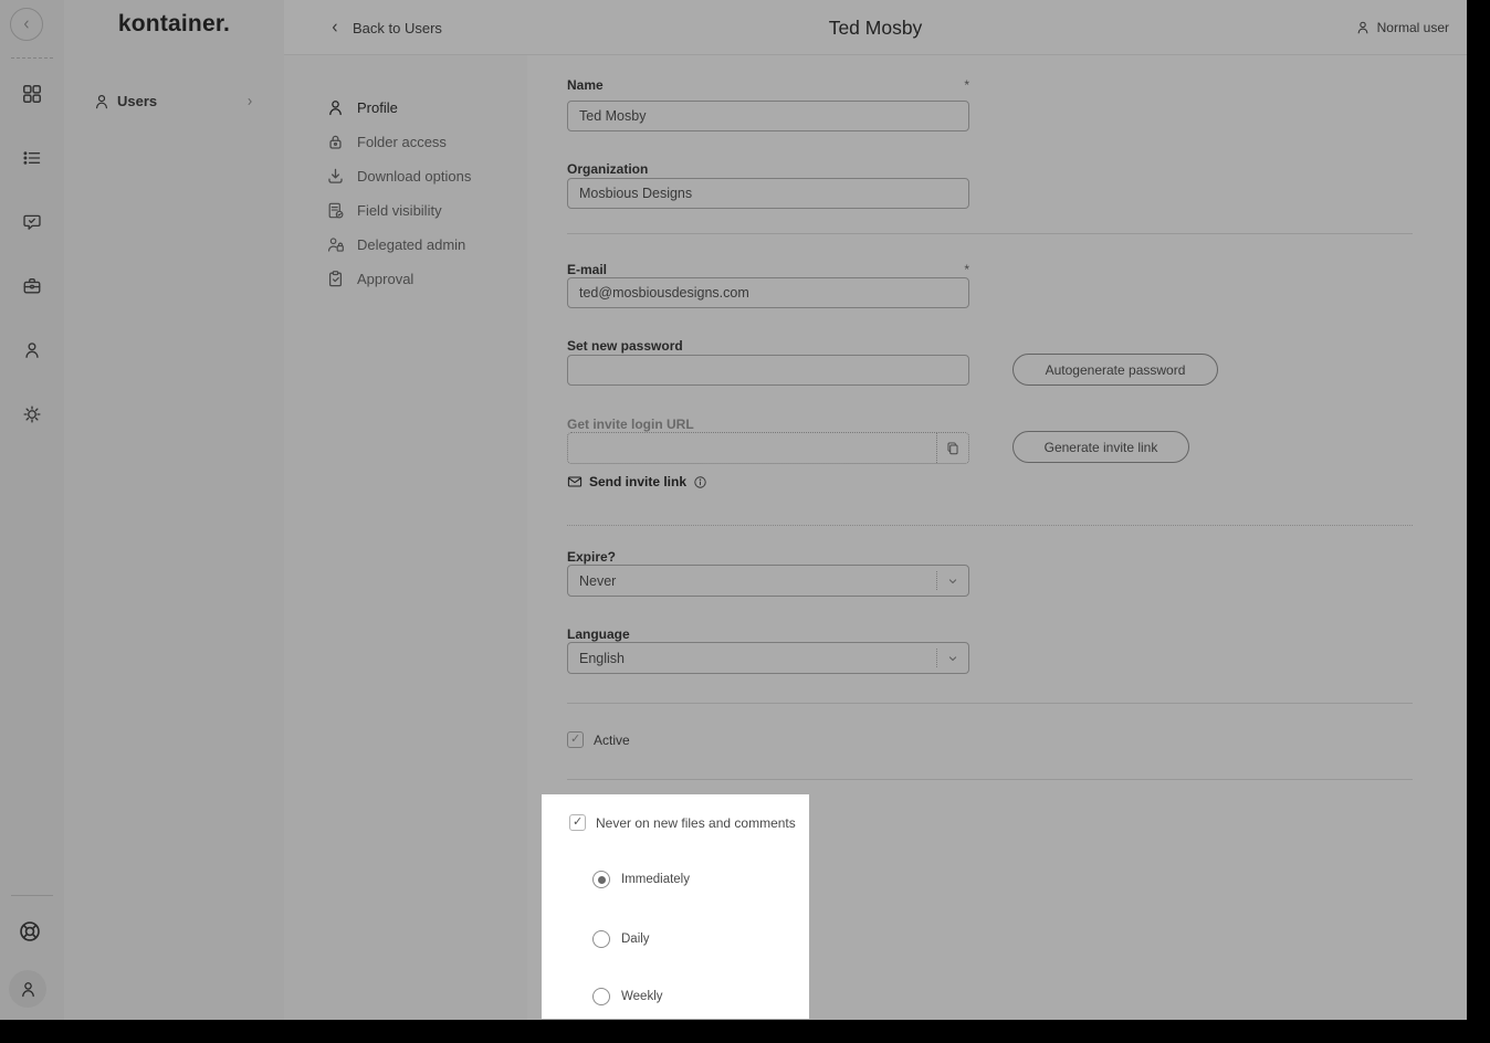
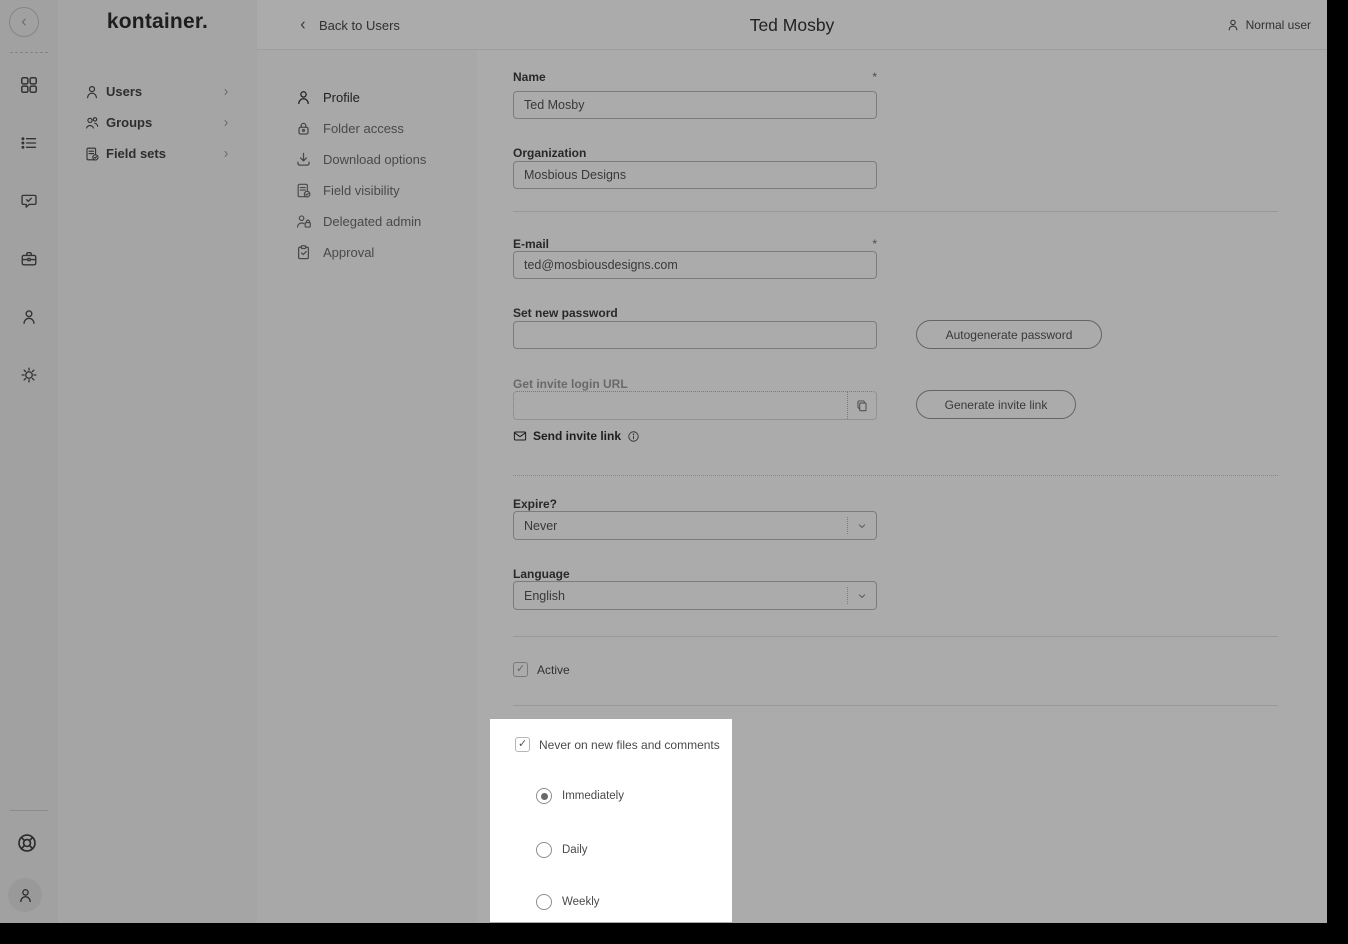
  kontainer.
  Users
+ Groups
+ Field sets
  Back to Users
  Ted Mosby
  Normal user
  Profile
  Folder access
  Download options
  Field visibility
  Delegated admin
  Approval
  Name
  *
  Ted Mosby
  Organization
  Mosbious Designs
  E-mail
  *
  ted@mosbiousdesigns.com
  Set new password
  Autogenerate password
  Get invite login URL
  Generate invite link
  Send invite link
  Expire?
  Never
  Language
  English
  Active
  Never on new files and comments
  Immediately
  Daily
  Weekly
